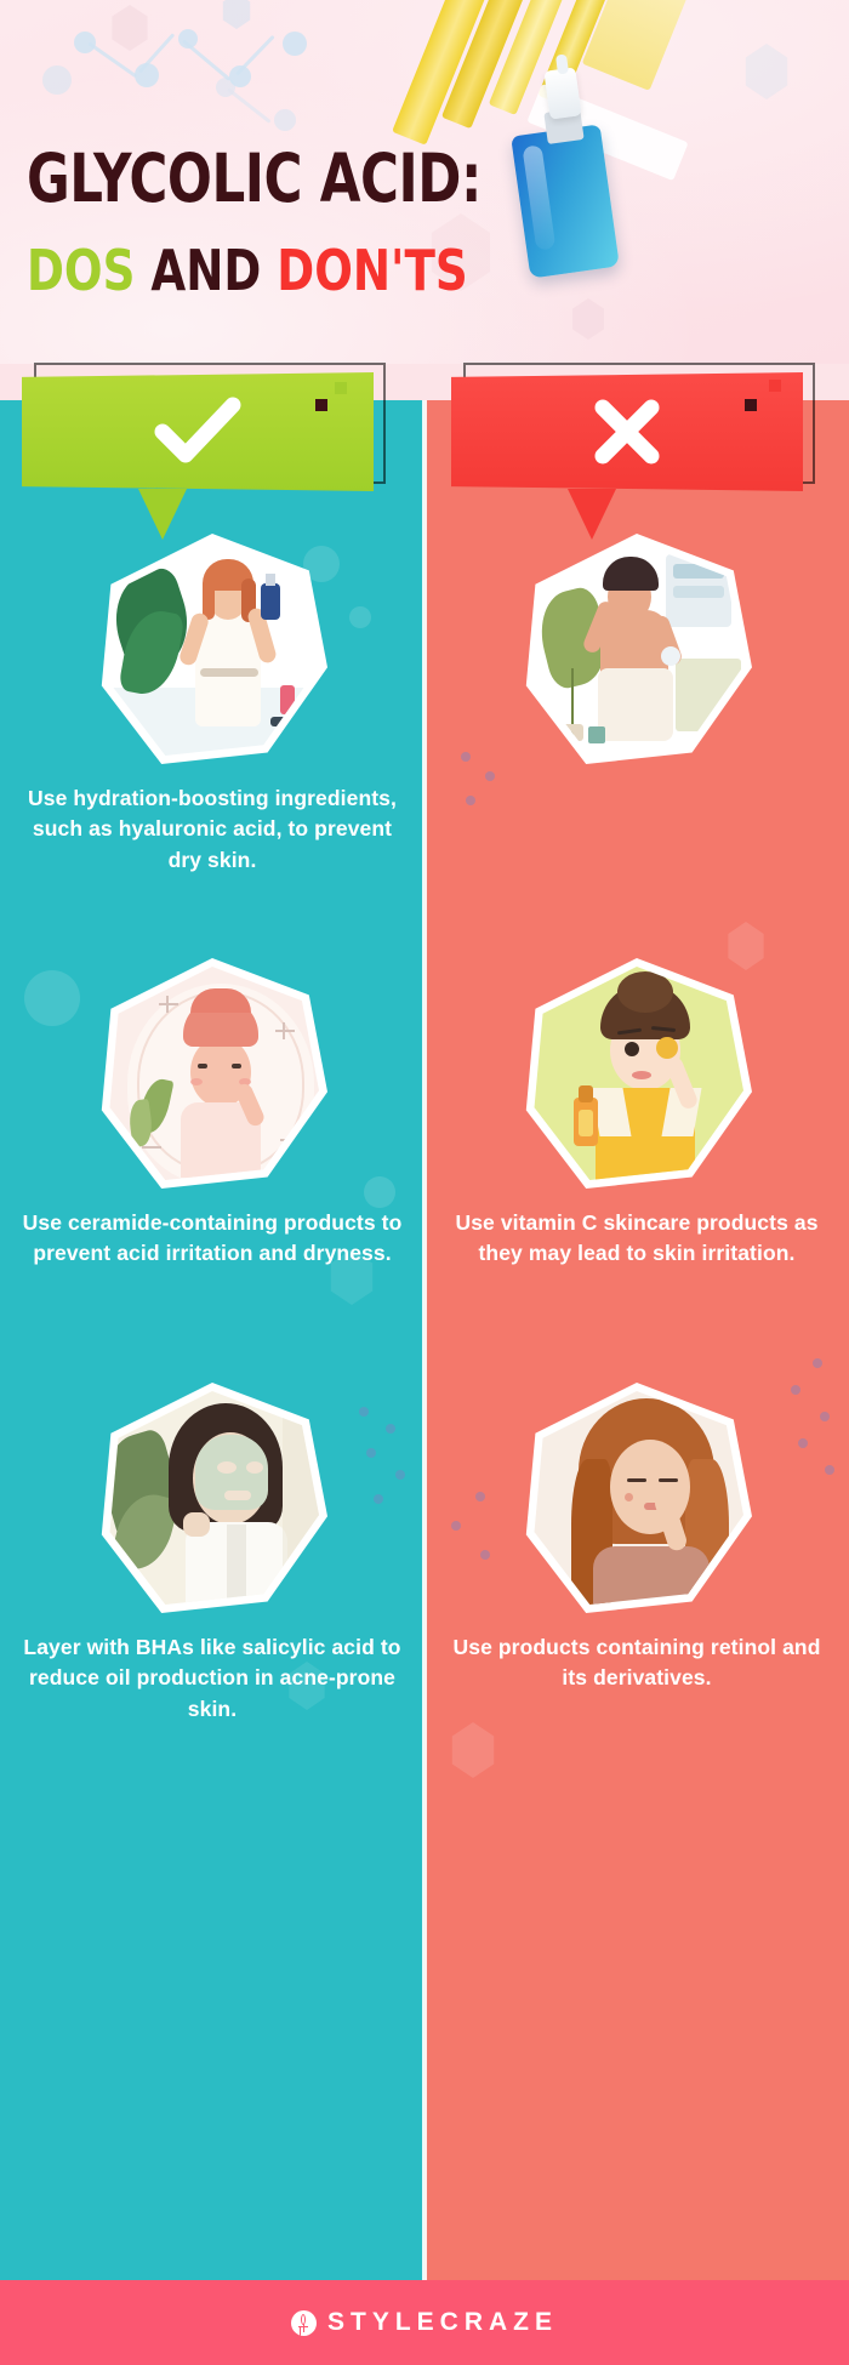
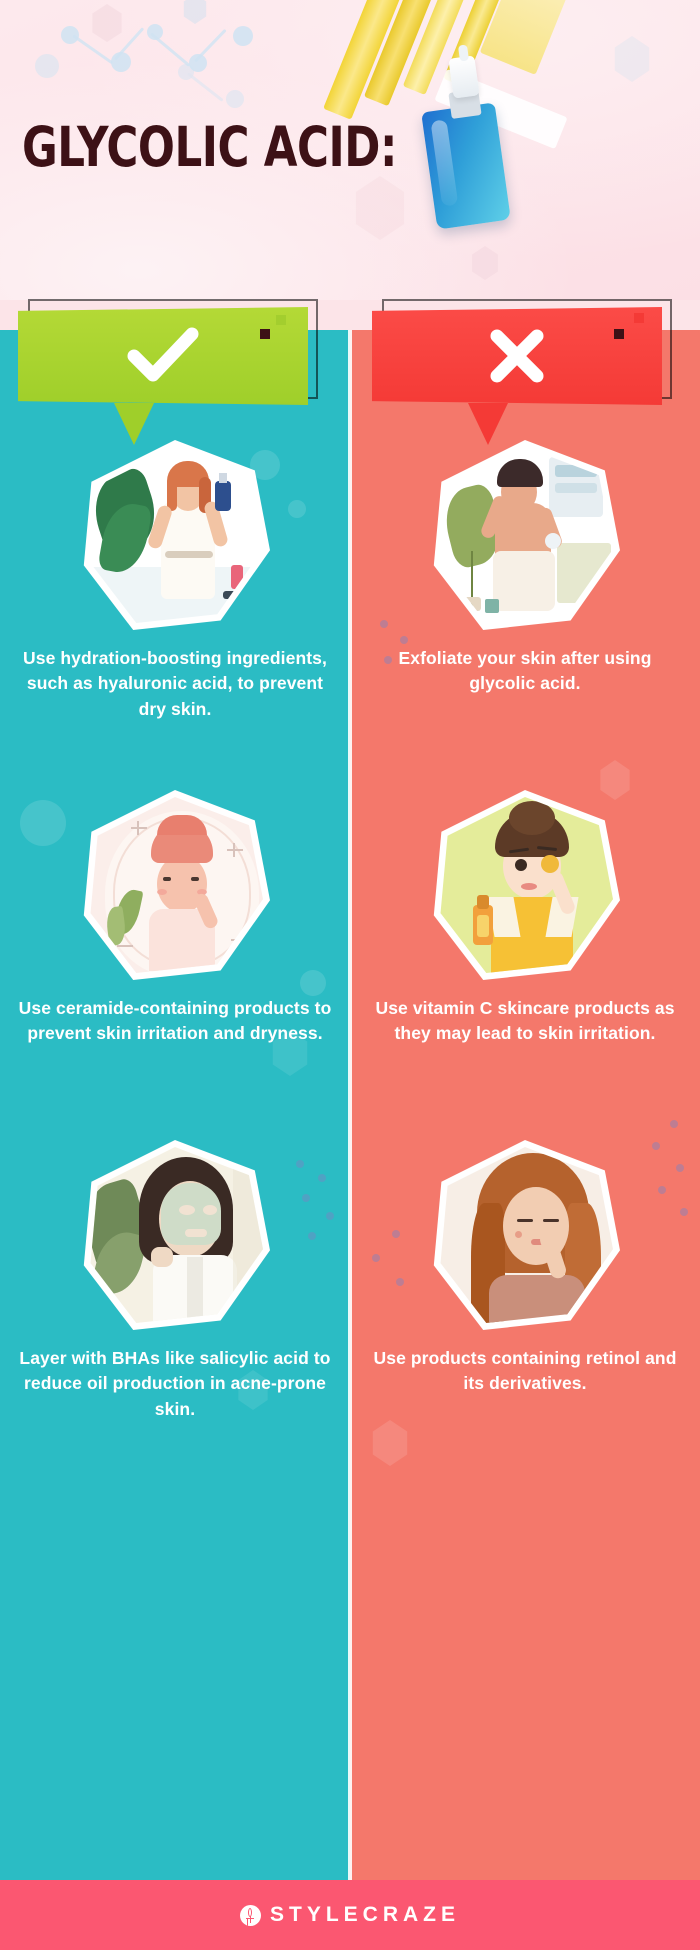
  GLYCOLIC ACID:
- DOS AND DON'TS
  Use hydration-boosting ingredients, such as hyaluronic acid, to prevent dry skin.
+ Exfoliate your skin after using glycolic acid.
- Use ceramide-containing products to prevent acid irritation and dryness.
+ Use ceramide-containing products to prevent skin irritation and dryness.
  Use vitamin C skincare products as they may lead to skin irritation.
  Layer with BHAs like salicylic acid to reduce oil production in acne-prone skin.
  Use products containing retinol and its derivatives.
  STYLECRAZE
